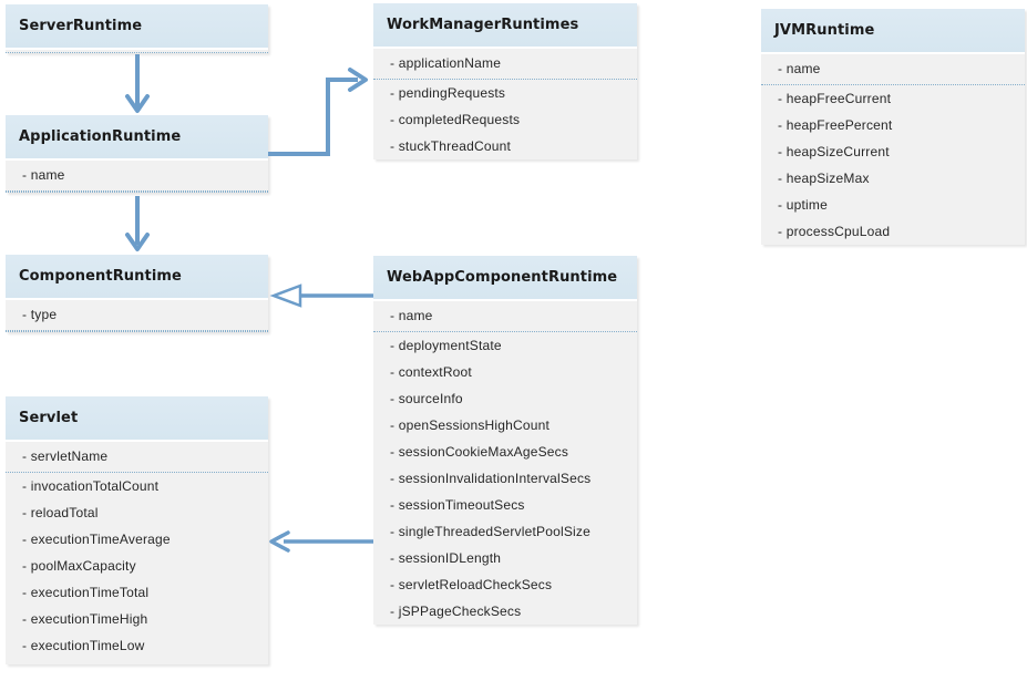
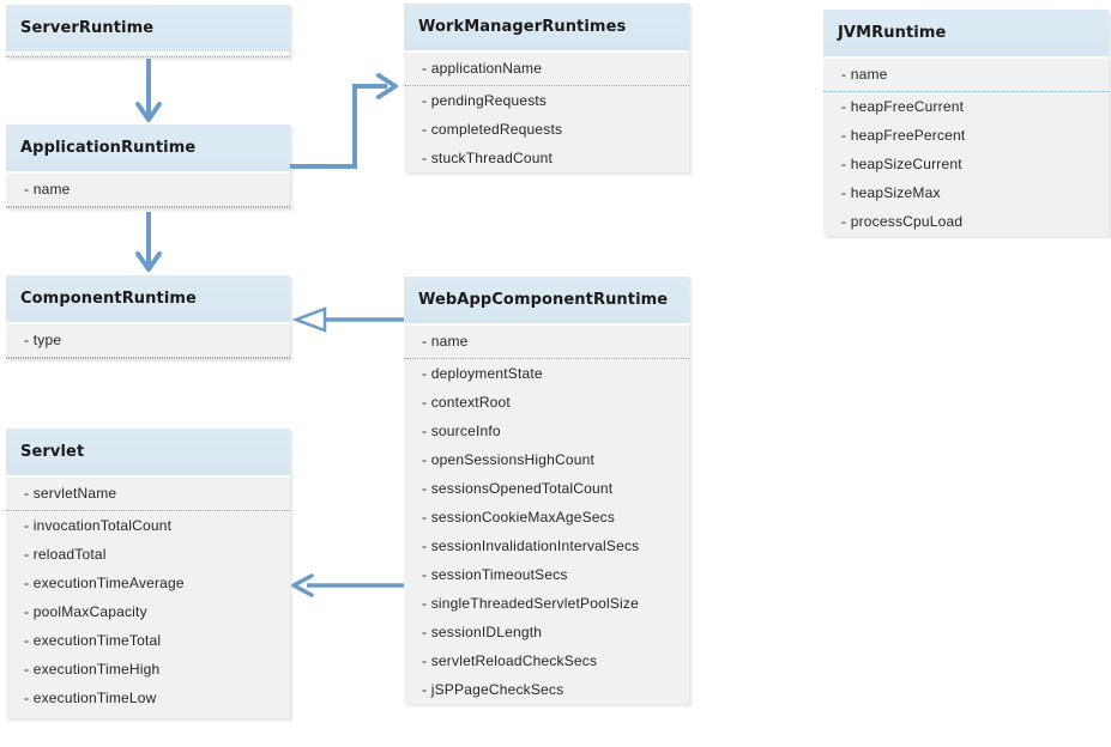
  ServerRuntime
  ApplicationRuntime
  - name
  ComponentRuntime
  - type
  Servlet
  - servletName
  - invocationTotalCount
  - reloadTotal
  - executionTimeAverage
  - poolMaxCapacity
  - executionTimeTotal
  - executionTimeHigh
  - executionTimeLow
  WorkManagerRuntimes
  - applicationName
  - pendingRequests
  - completedRequests
  - stuckThreadCount
  WebAppComponentRuntime
  - name
  - deploymentState
  - contextRoot
  - sourceInfo
  - openSessionsHighCount
+ - sessionsOpenedTotalCount
  - sessionCookieMaxAgeSecs
  - sessionInvalidationIntervalSecs
  - sessionTimeoutSecs
  - singleThreadedServletPoolSize
  - sessionIDLength
  - servletReloadCheckSecs
  - jSPPageCheckSecs
  JVMRuntime
  - name
  - heapFreeCurrent
  - heapFreePercent
  - heapSizeCurrent
  - heapSizeMax
- - uptime
  - processCpuLoad
